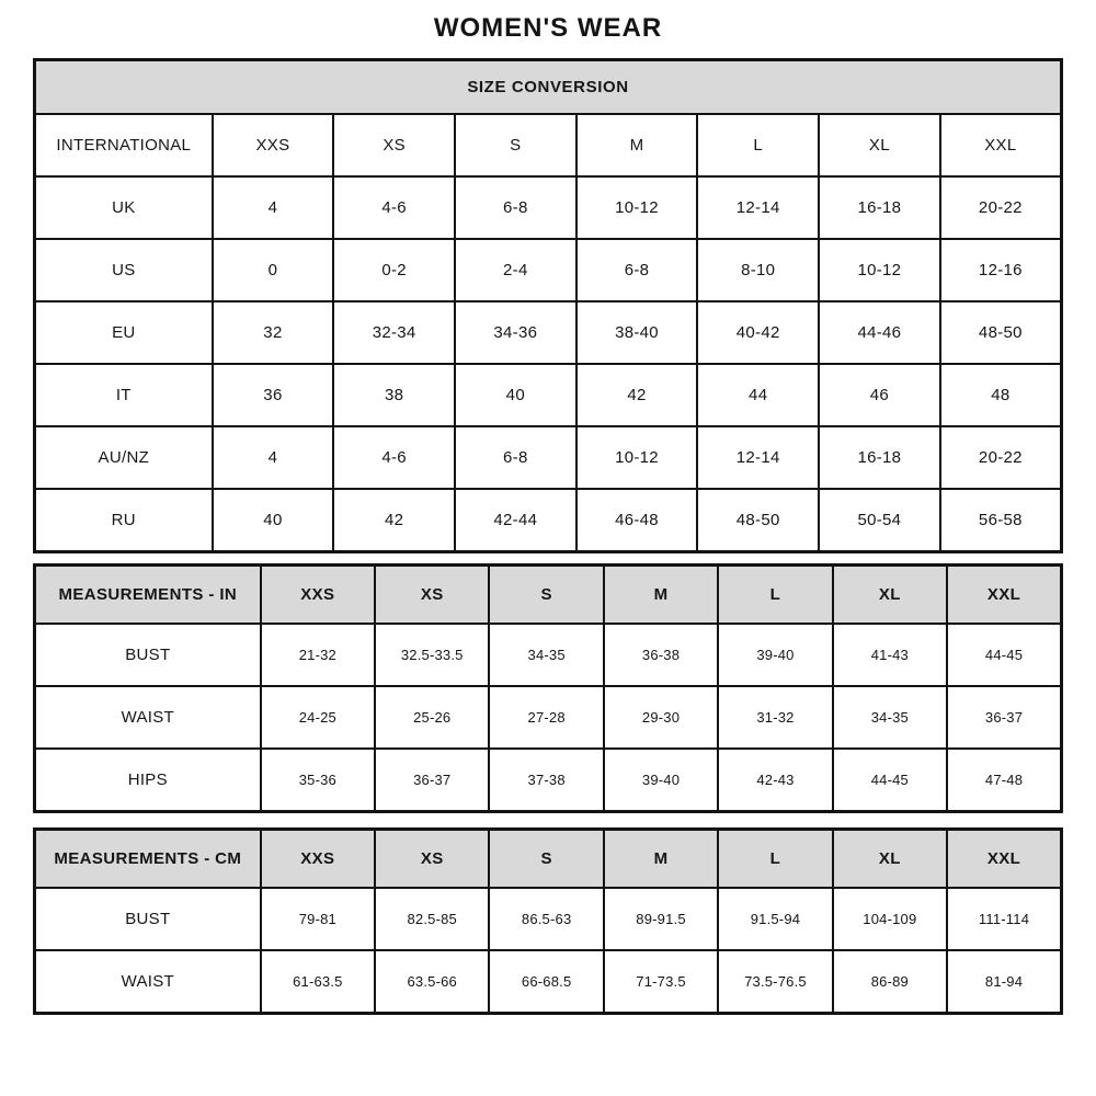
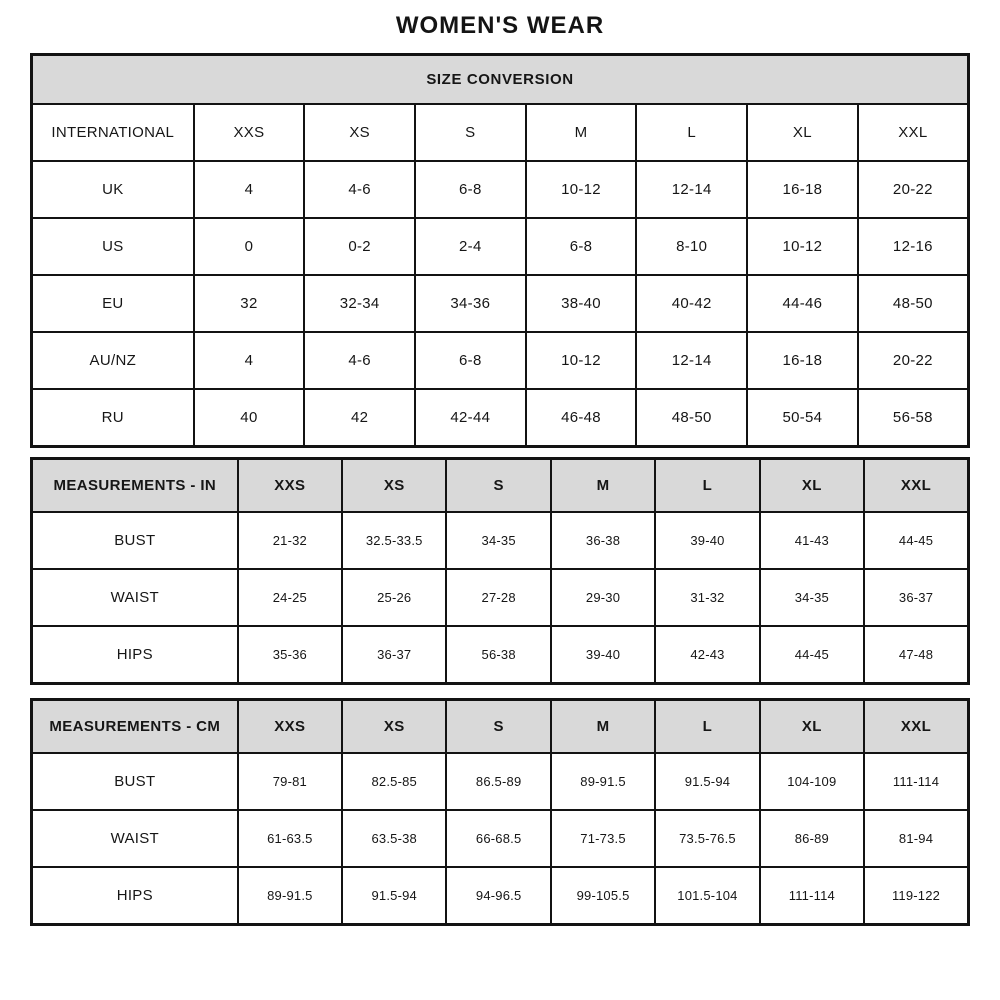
  WOMEN'S WEAR
  SIZE CONVERSION
  INTERNATIONAL	XXS	XS	S	M	L	XL	XXL
  UK	4	4-6	6-8	10-12	12-14	16-18	20-22
  US	0	0-2	2-4	6-8	8-10	10-12	12-16
  EU	32	32-34	34-36	38-40	40-42	44-46	48-50
- IT	36	38	40	42	44	46	48
  AU/NZ	4	4-6	6-8	10-12	12-14	16-18	20-22
  RU	40	42	42-44	46-48	48-50	50-54	56-58
  MEASUREMENTS - IN	XXS	XS	S	M	L	XL	XXL
  BUST	21-32	32.5-33.5	34-35	36-38	39-40	41-43	44-45
  WAIST	24-25	25-26	27-28	29-30	31-32	34-35	36-37
- HIPS	35-36	36-37	37-38	39-40	42-43	44-45	47-48
+ HIPS	35-36	36-37	56-38	39-40	42-43	44-45	47-48
  MEASUREMENTS - CM	XXS	XS	S	M	L	XL	XXL
- BUST	79-81	82.5-85	86.5-63	89-91.5	91.5-94	104-109	111-114
+ BUST	79-81	82.5-85	86.5-89	89-91.5	91.5-94	104-109	111-114
- WAIST	61-63.5	63.5-66	66-68.5	71-73.5	73.5-76.5	86-89	81-94
+ WAIST	61-63.5	63.5-38	66-68.5	71-73.5	73.5-76.5	86-89	81-94
+ HIPS	89-91.5	91.5-94	94-96.5	99-105.5	101.5-104	111-114	119-122
